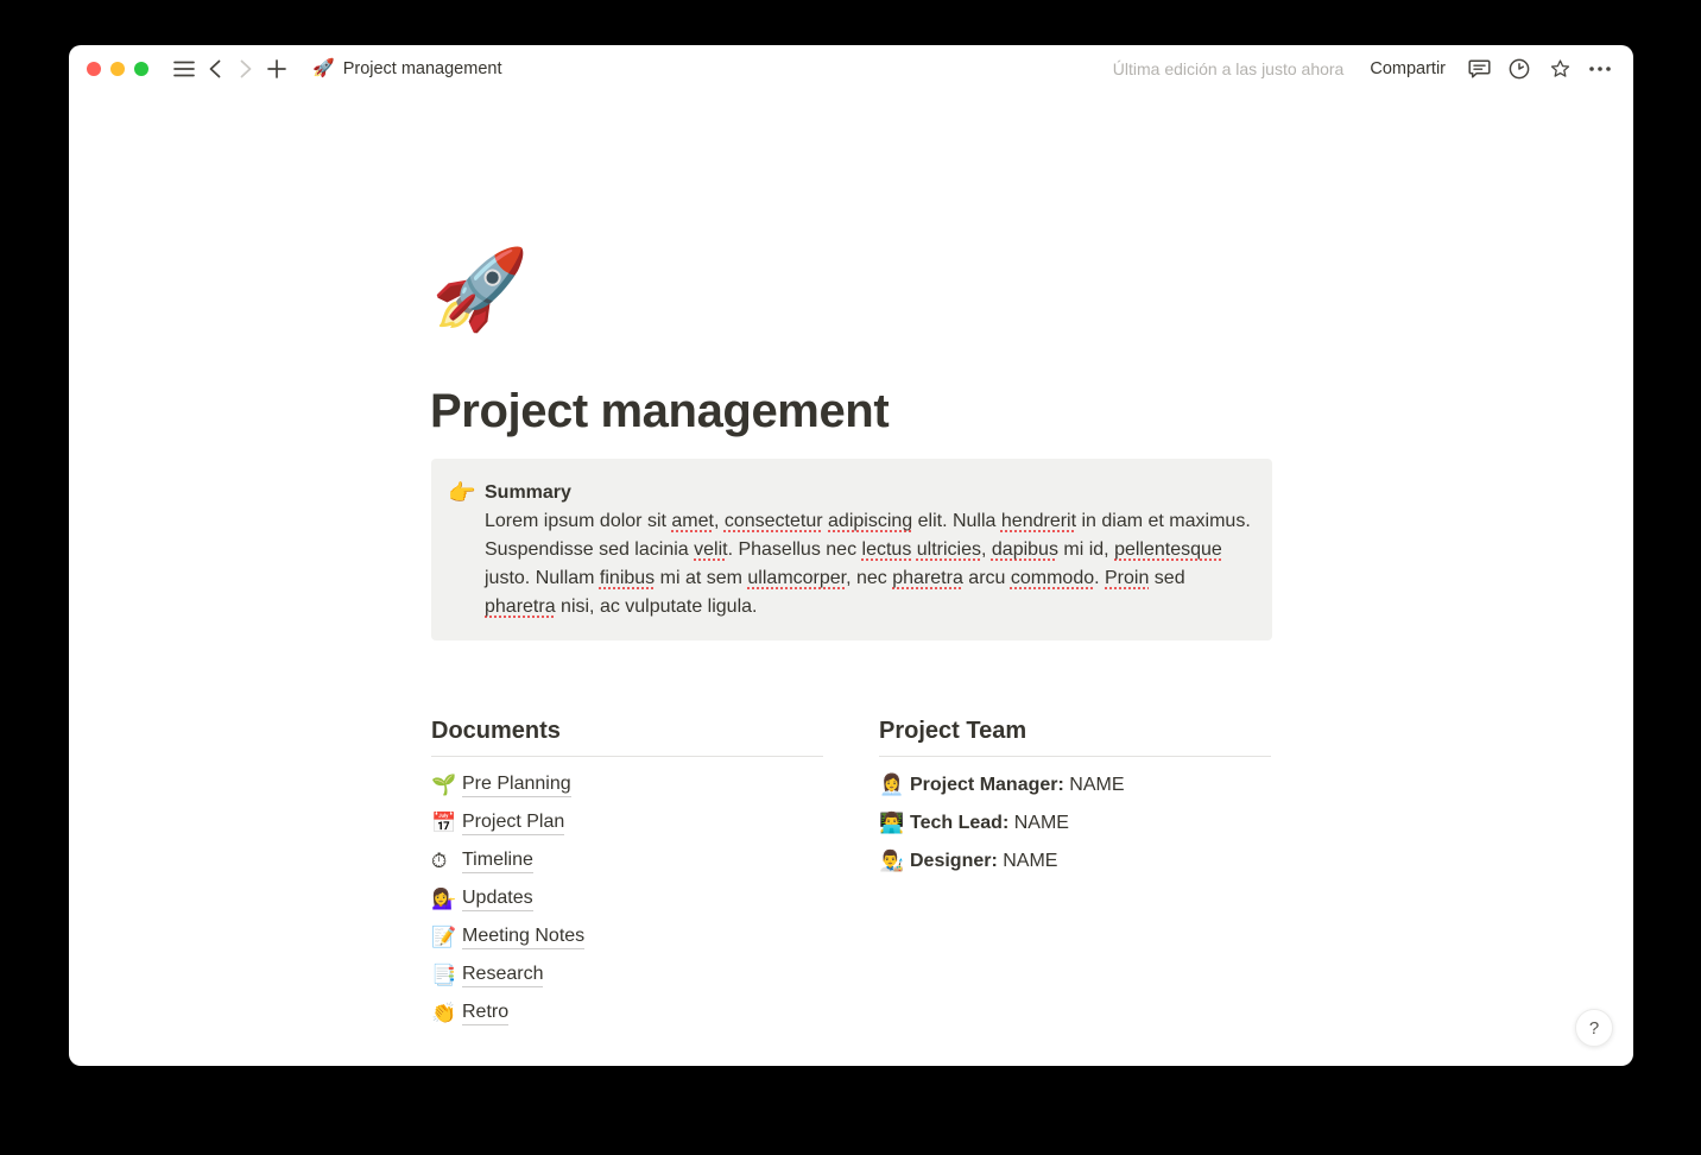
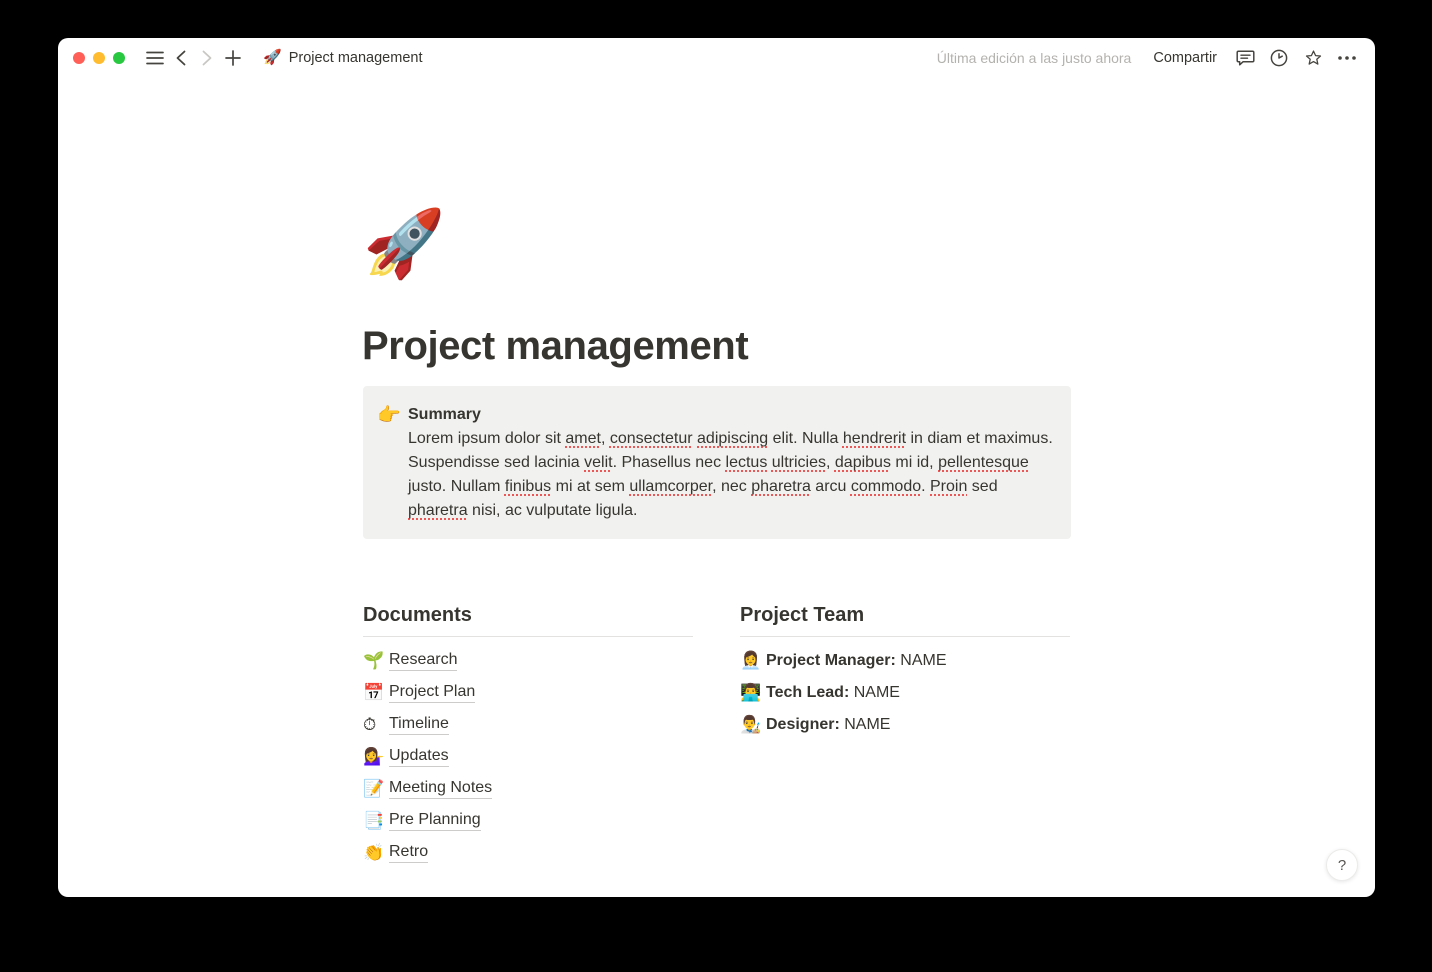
  🚀
  Project management
  Última edición a las justo ahora
  Compartir
  🚀
  Project management
  👉
  Summary
  Lorem ipsum dolor sit amet, consectetur adipiscing elit. Nulla hendrerit in diam et maximus. Suspendisse sed lacinia velit. Phasellus nec lectus ultricies, dapibus mi id, pellentesque justo. Nullam finibus mi at sem ullamcorper, nec pharetra arcu commodo. Proin sed pharetra nisi, ac vulputate ligula.
  Documents
  🌱
- Pre Planning
+ Research
  📅
  Project Plan
  ⏱
  Timeline
  💁‍♀️
  Updates
  📝
  Meeting Notes
  📑
- Research
+ Pre Planning
  👏
  Retro
  Project Team
  👩‍💼
  Project Manager: NAME
  👨‍💻
  Tech Lead: NAME
  👨‍🎨
  Designer: NAME
  ?
